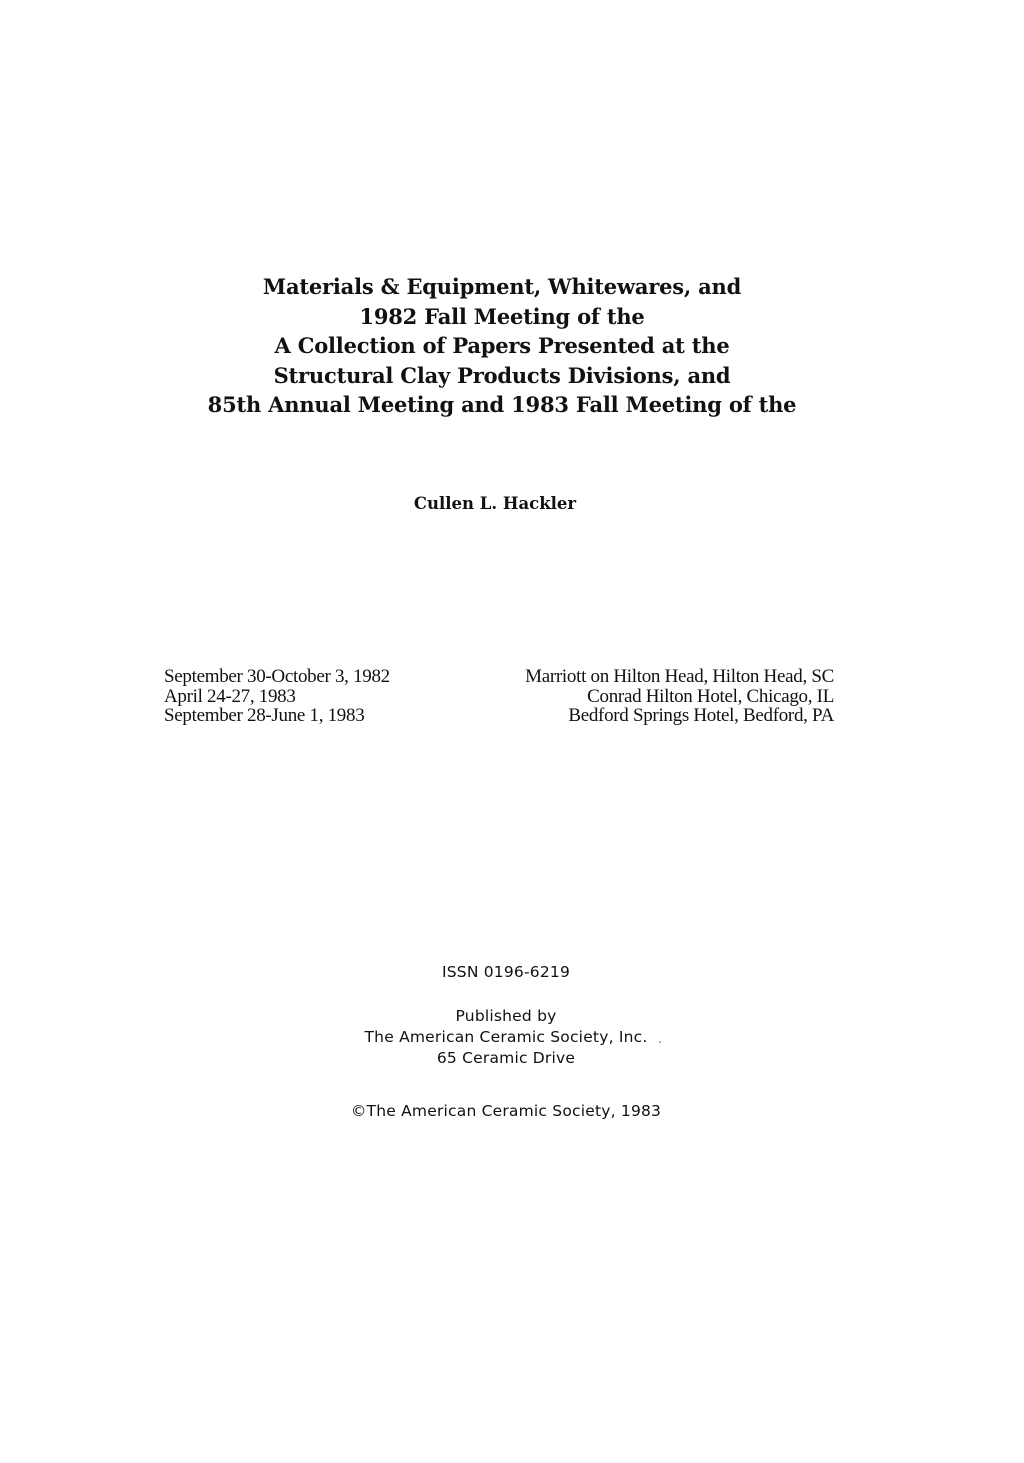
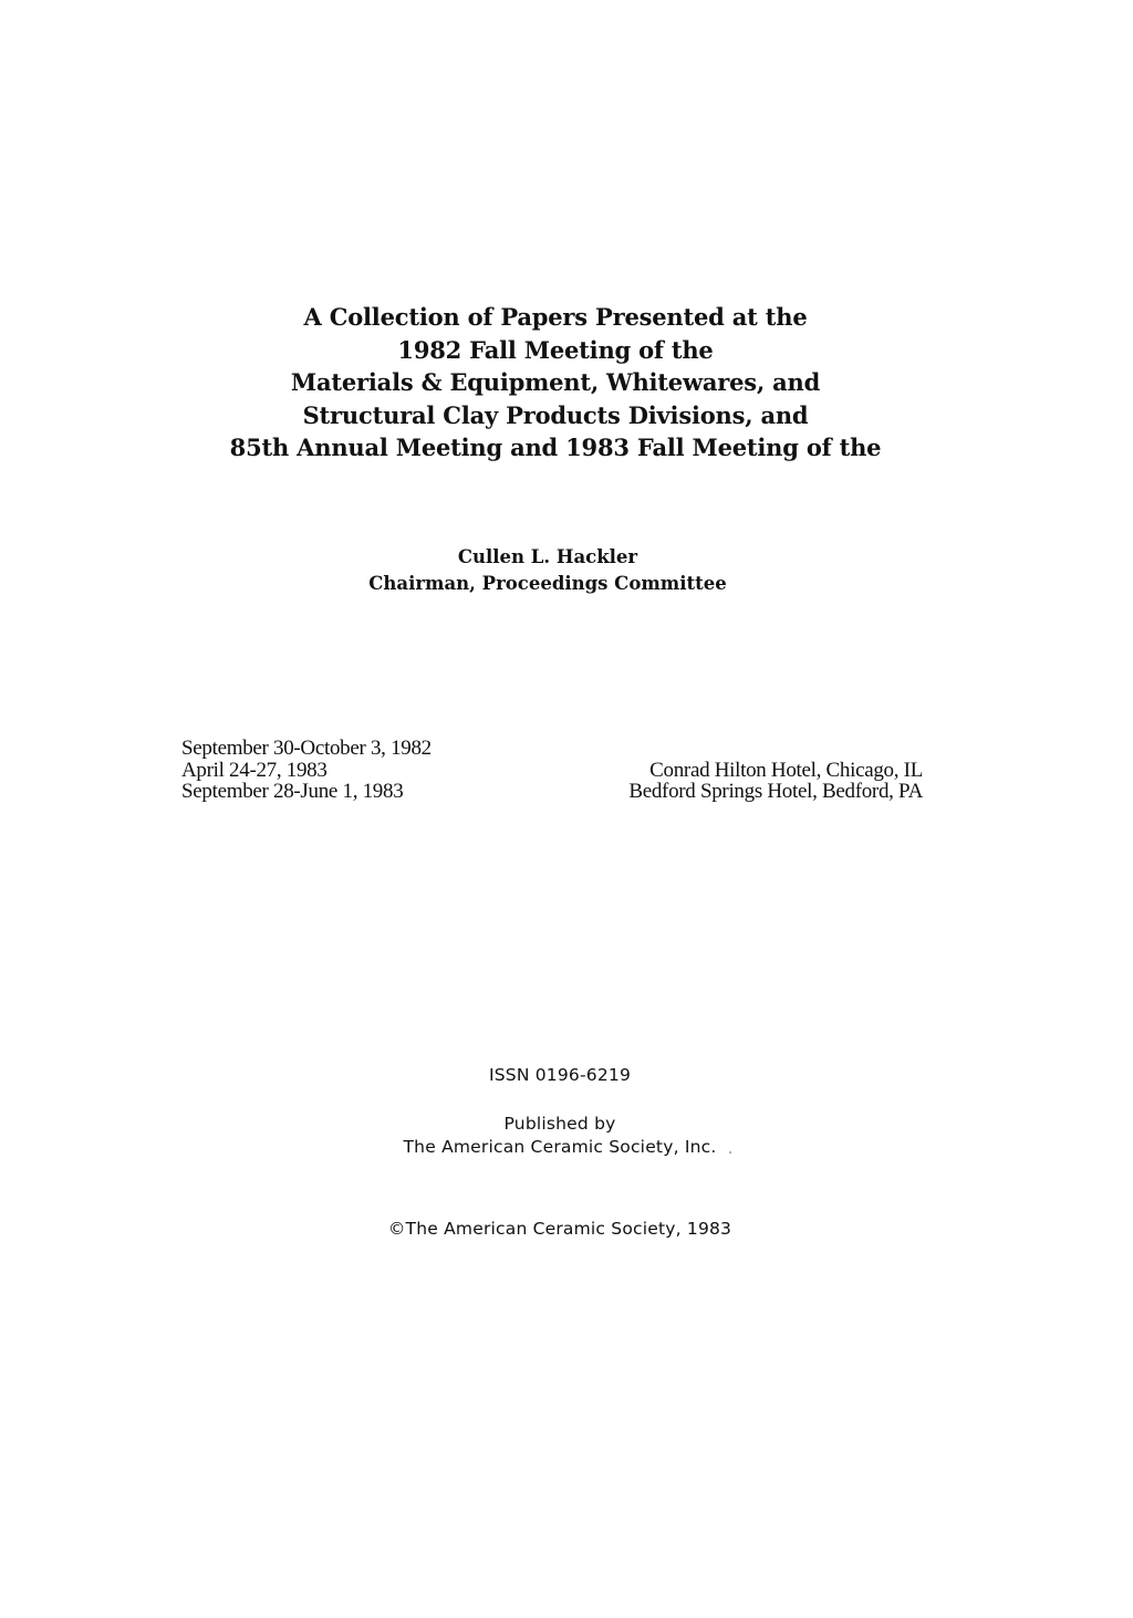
- Materials & Equipment, Whitewares, and
+ A Collection of Papers Presented at the
  1982 Fall Meeting of the
- A Collection of Papers Presented at the
+ Materials & Equipment, Whitewares, and
  Structural Clay Products Divisions, and
  85th Annual Meeting and 1983 Fall Meeting of the
  Cullen L. Hackler
+ Chairman, Proceedings Committee
  September 30-October 3, 1982
- Marriott on Hilton Head, Hilton Head, SC
  April 24-27, 1983
  Conrad Hilton Hotel, Chicago, IL
  September 28-June 1, 1983
  Bedford Springs Hotel, Bedford, PA
  ISSN 0196-6219
  Published by
  The American Ceramic Society, Inc.
- 65 Ceramic Drive
  ©The American Ceramic Society, 1983
